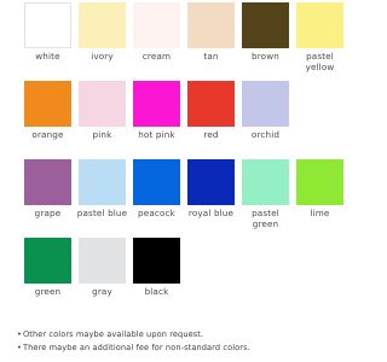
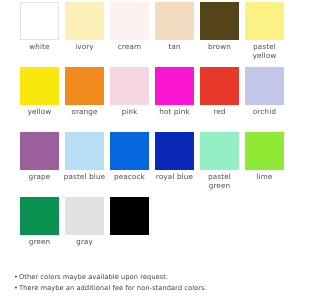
  white
  ivory
  cream
  tan
  brown
  pastel yellow
+ yellow
  orange
  pink
  hot pink
  red
  orchid
  grape
  pastel blue
  peacock
  royal blue
  pastel green
  lime
  green
  gray
- black
  • Other colors maybe available upon request.
  • There maybe an additional fee for non-standard colors.
